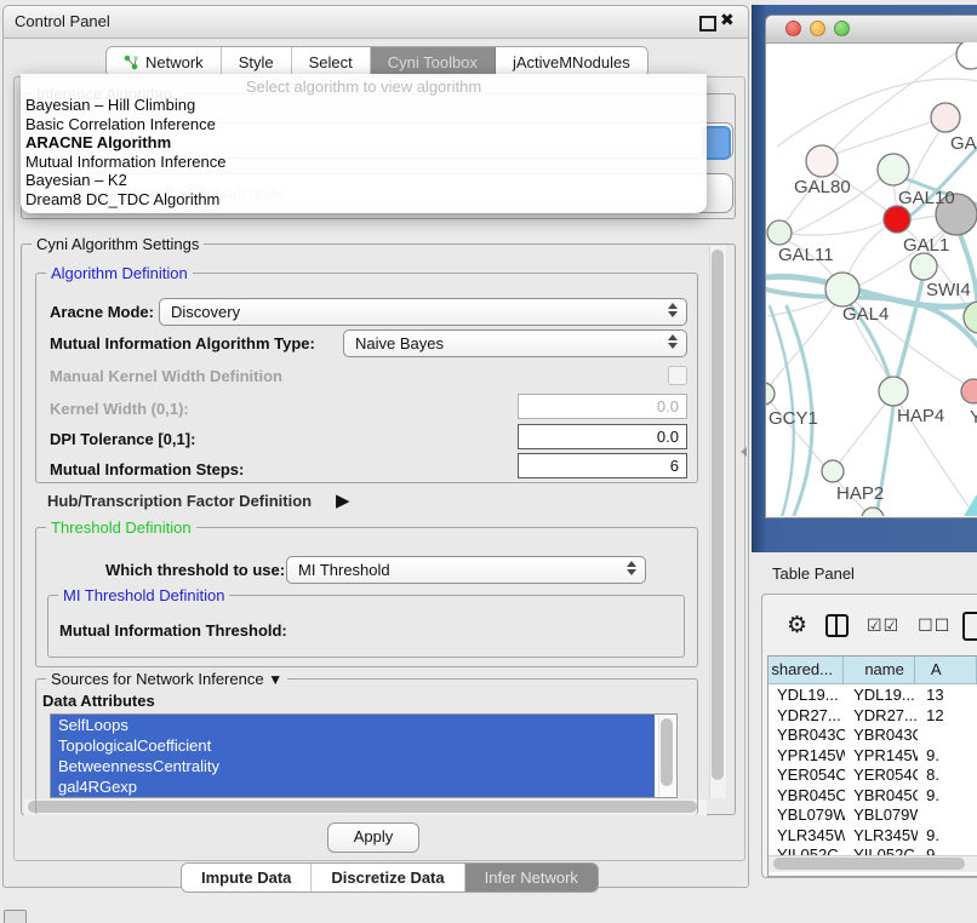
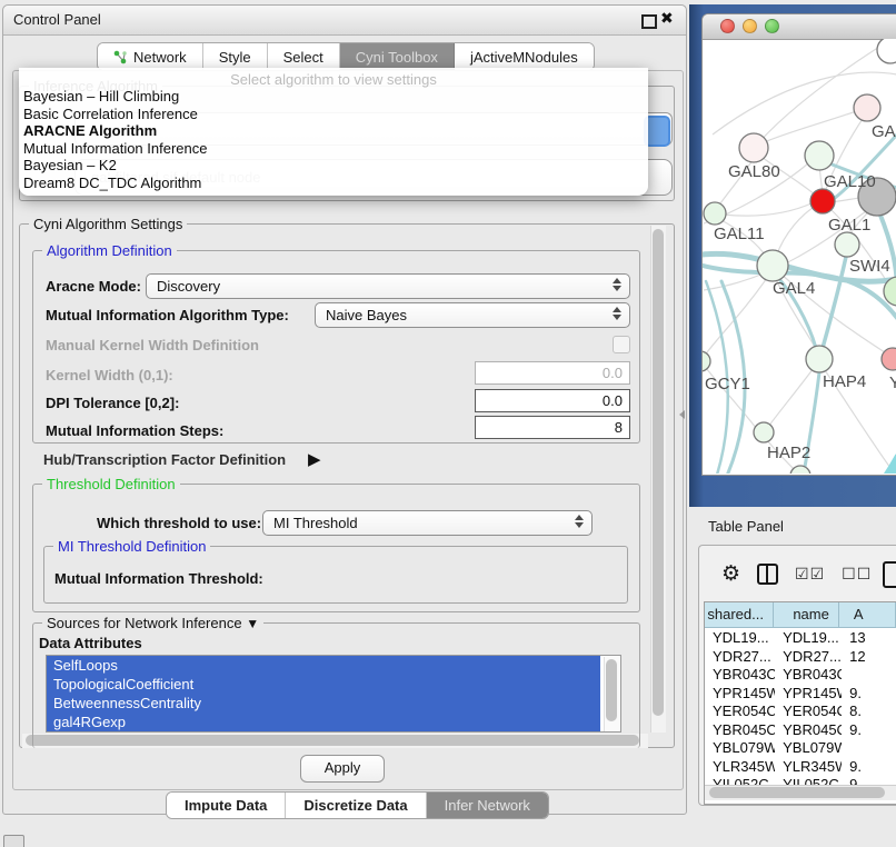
  Control Panel
  ✖
  Network
  Style
  Select
  Cyni Toolbox
  jActiveMNodules
- Select algorithm to view algorithm
+ Select algorithm to view settings
  Bayesian – Hill Climbing
  Basic Correlation Inference
  ARACNE Algorithm
  Mutual Information Inference
  Bayesian – K2
  Dream8 DC_TDC Algorithm
  Cyni Algorithm Settings
  Algorithm Definition
  Aracne Mode:
  Discovery
  Mutual Information Algorithm Type:
  Naive Bayes
  Manual Kernel Width Definition
  Kernel Width (0,1):
  0.0
- DPI Tolerance [0,1]:
+ DPI Tolerance [0,2]:
  0.0
  Mutual Information Steps:
- 6
+ 8
  Hub/Transcription Factor Definition
  ▶
  Threshold Definition
  Which threshold to use:
  MI Threshold
  MI Threshold Definition
  Mutual Information Threshold:
  Sources for Network Inference ▼
  Data Attributes
  SelfLoops
  TopologicalCoefficient
  BetweennessCentrality
  gal4RGexp
  Apply
  Impute Data
  Discretize Data
  Infer Network
  GAL80
  GAL10
  GAL1
  GAL11
  SWI4
  GAL4
  GCY1
  HAP4
  Y
  HAP2
  Table Panel
  ⚙
  ☑☑
  ☐☐
  shared...
  name
  A
  YDL19...
  YDL19...
  13
  YDR27...
  YDR27...
  12
  YBR043C
  YBR043
  YPR145W
  YPR145
  9.
  YER054C
  YER054
  8.
  YBR045C
  YBR045
  9.
  YBL079W
  YBL079W
  YLR345W
  YLR345
  9.
